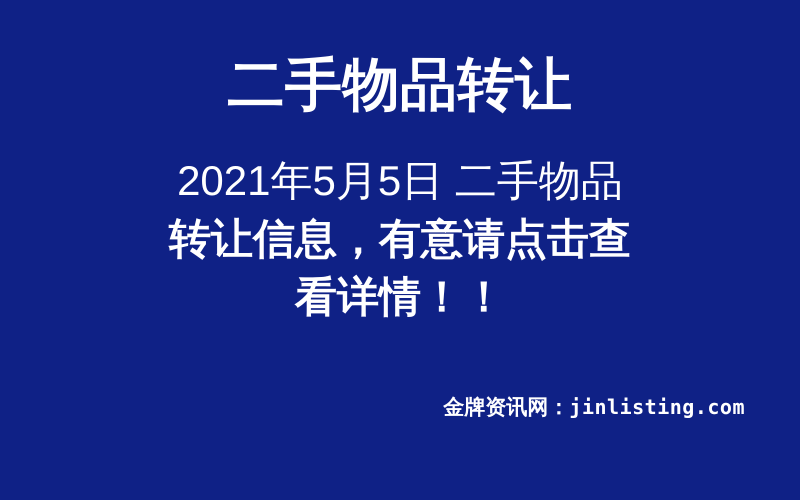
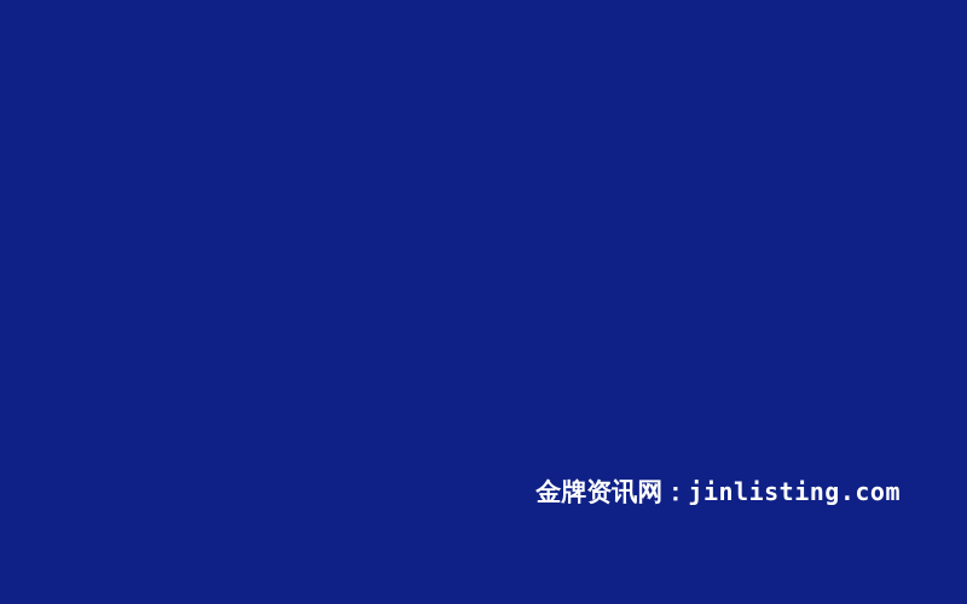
- 二手物品转让
- 2021年5月5日 二手物品
- 转让信息，有意请点击查
- 看详情！！
  金牌资讯网：jinlisting.com
